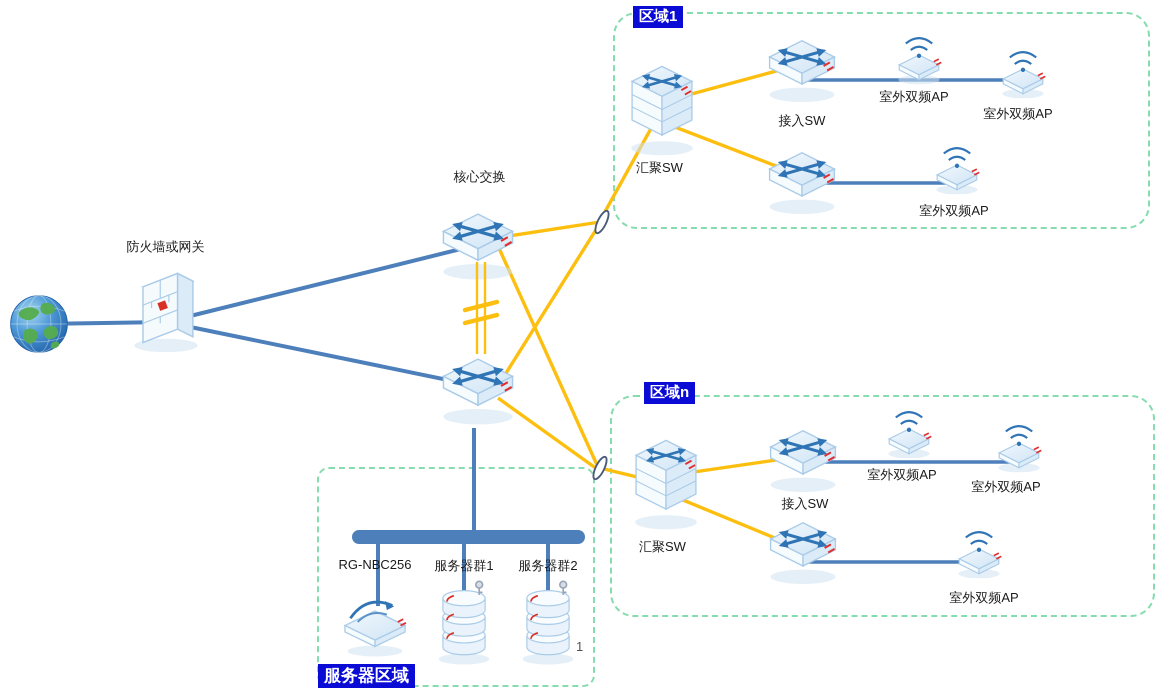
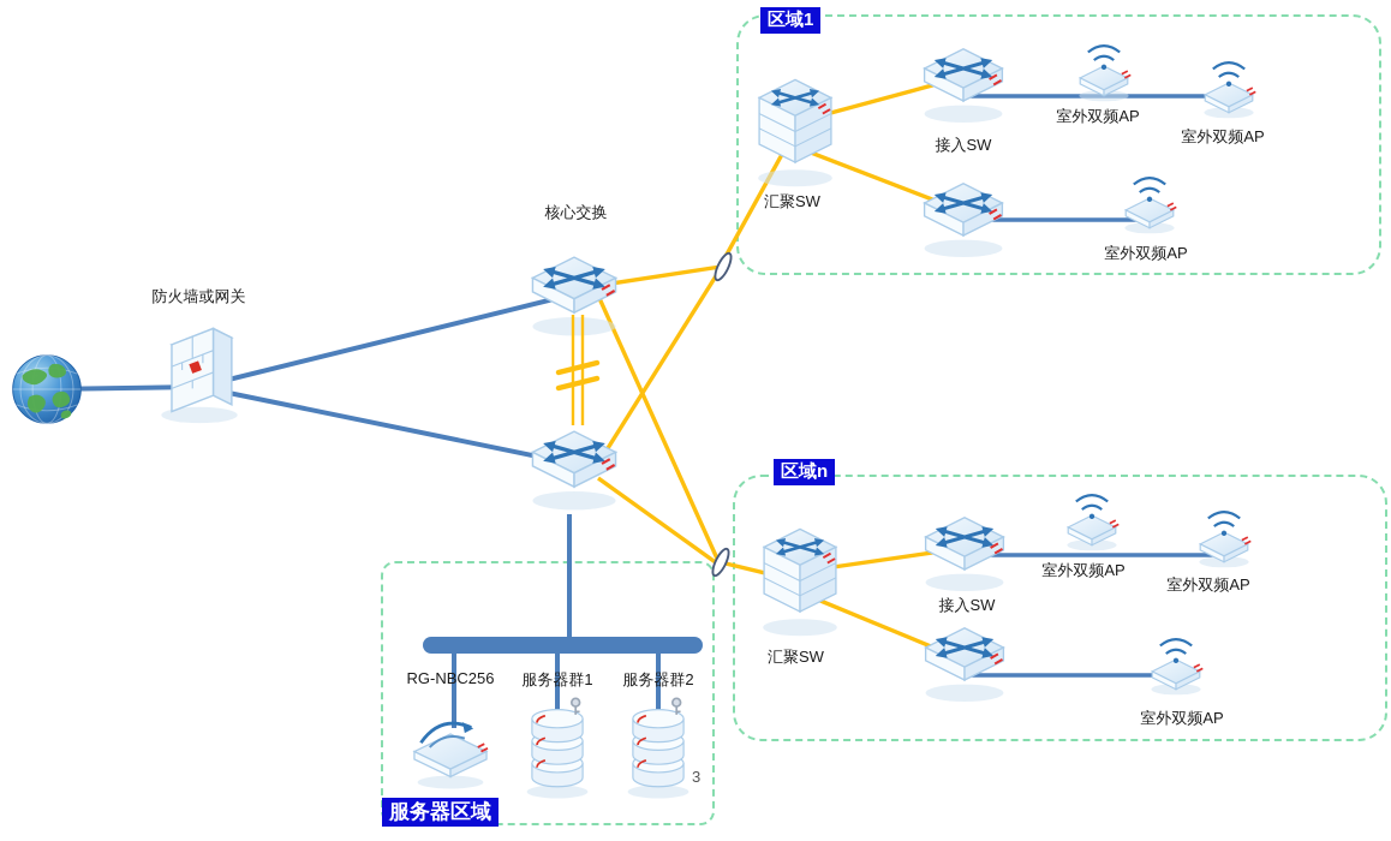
  区域1
  区域n
  服务器区域
  防火墙或网关
  核心交换
  汇聚SW
  接入SW
  室外双频AP
  室外双频AP
  室外双频AP
  汇聚SW
  接入SW
  室外双频AP
  室外双频AP
  室外双频AP
  RG-NBC256
  服务器群1
  服务器群2
- 1
+ 3
